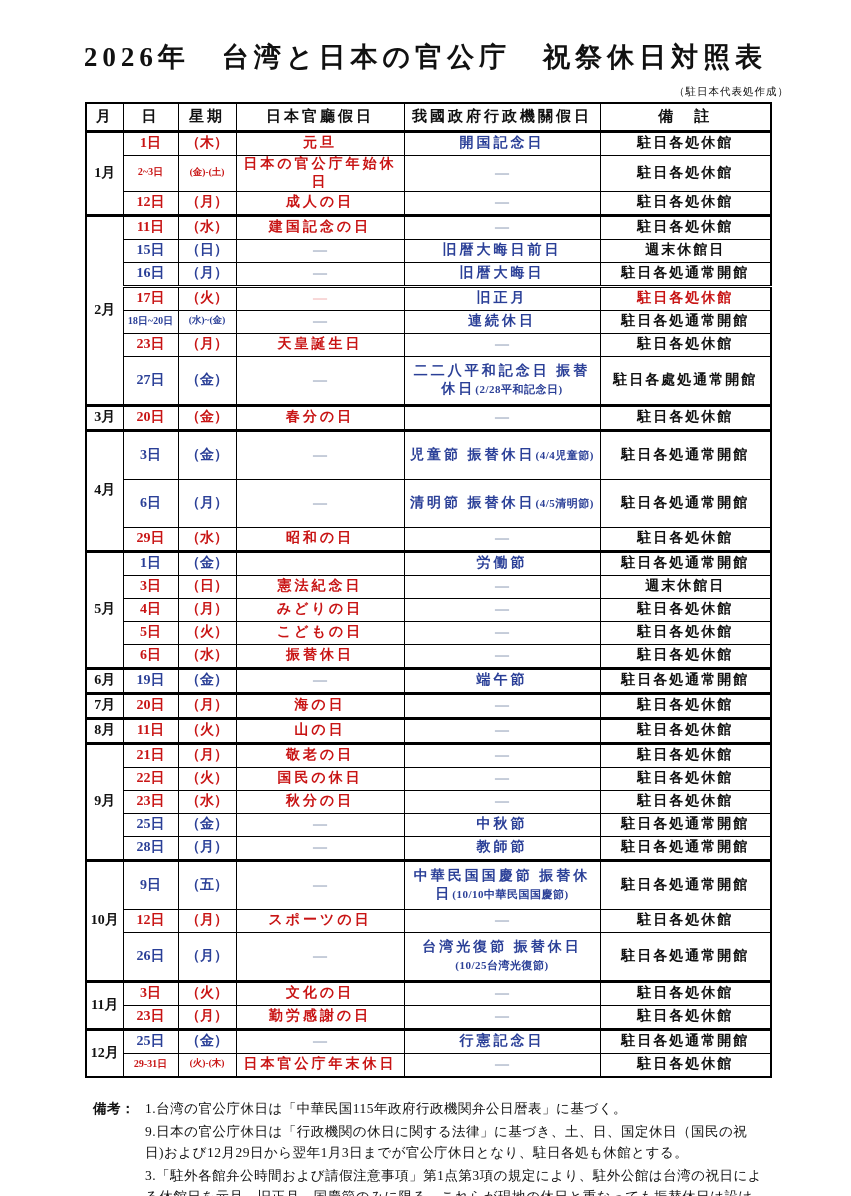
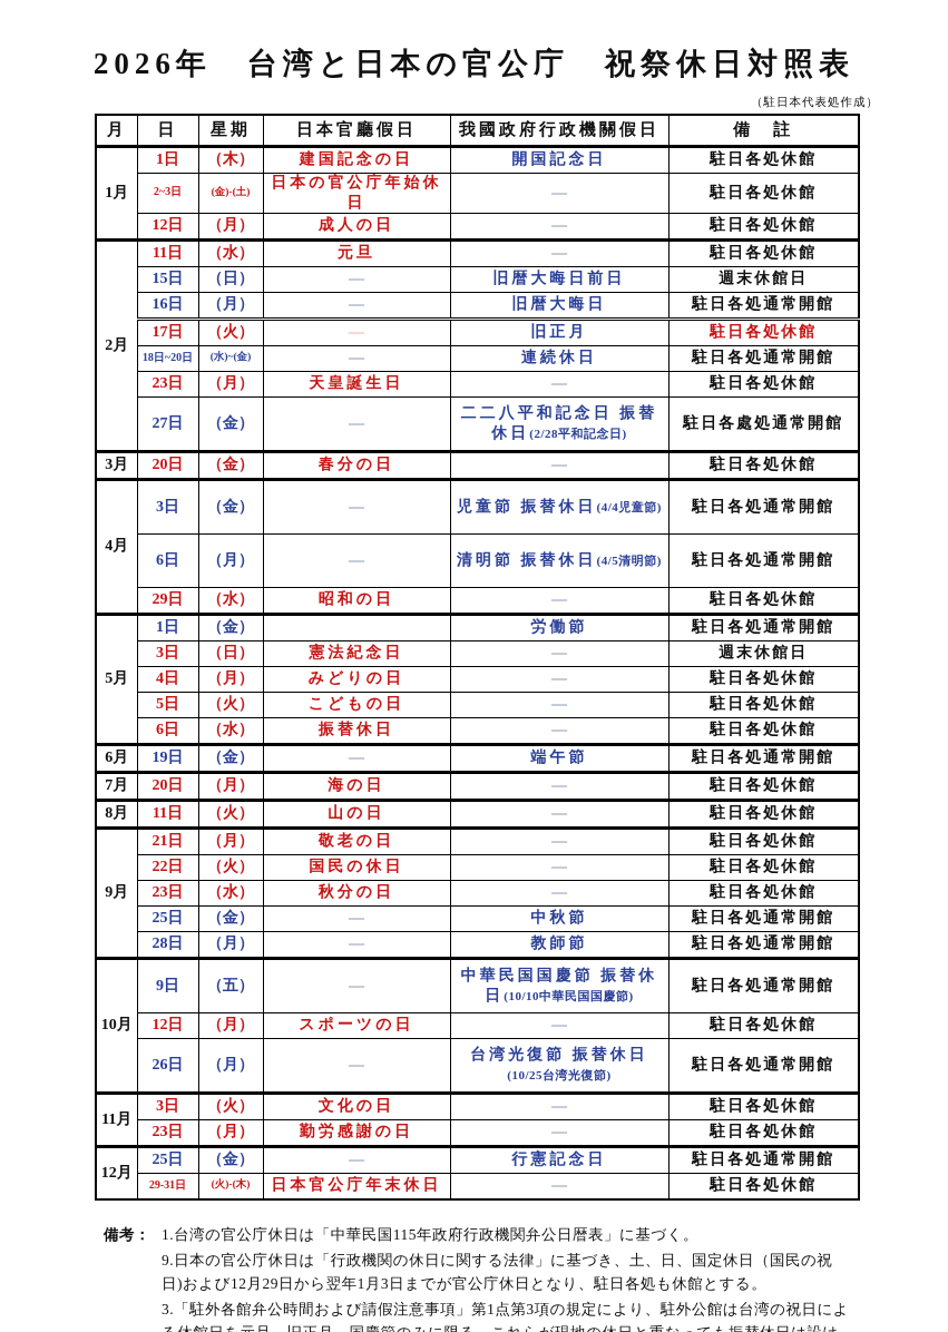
  2026年 台湾と日本の官公庁 祝祭休日対照表
  （駐日本代表処作成）
  月	日	星期	日本官廳假日	我國政府行政機關假日	備 註
- 1月	1日	（木）	元旦	開国記念日	駐日各処休館
+ 1月	1日	（木）	建国記念の日	開国記念日	駐日各処休館
  2~3日	(金)-(土)	日本の官公庁年始休日	—	駐日各処休館
  12日	（月）	成人の日	—	駐日各処休館
- 2月	11日	（水）	建国記念の日	—	駐日各処休館
+ 2月	11日	（水）	元旦	—	駐日各処休館
  15日	（日）	—	旧暦大晦日前日	週末休館日
  16日	（月）	—	旧暦大晦日	駐日各処通常開館
  17日	（火）	—	旧正月	駐日各処休館
  18日~20日	(水)~(金)	—	連続休日	駐日各処通常開館
  23日	（月）	天皇誕生日	—	駐日各処休館
  27日	（金）	—	二二八平和記念日 振替休日(2/28平和記念日)	駐日各處処通常開館
  3月	20日	（金）	春分の日	—	駐日各処休館
  4月	3日	（金）	—	児童節 振替休日(4/4児童節)	駐日各処通常開館
  6日	（月）	—	清明節 振替休日(4/5清明節)	駐日各処通常開館
  29日	（水）	昭和の日	—	駐日各処休館
  5月	1日	（金）		労働節	駐日各処通常開館
  3日	（日）	憲法紀念日	—	週末休館日
  4日	（月）	みどりの日	—	駐日各処休館
  5日	（火）	こどもの日	—	駐日各処休館
  6日	（水）	振替休日	—	駐日各処休館
  6月	19日	（金）	—	端午節	駐日各処通常開館
  7月	20日	（月）	海の日	—	駐日各処休館
  8月	11日	（火）	山の日	—	駐日各処休館
  9月	21日	（月）	敬老の日	—	駐日各処休館
  22日	（火）	国民の休日	—	駐日各処休館
  23日	（水）	秋分の日	—	駐日各処休館
  25日	（金）	—	中秋節	駐日各処通常開館
  28日	（月）	—	教師節	駐日各処通常開館
  10月	9日	（五）	—	中華民国国慶節 振替休日(10/10中華民国国慶節)	駐日各処通常開館
  12日	（月）	スポーツの日	—	駐日各処休館
  26日	（月）	—	台湾光復節 振替休日(10/25台湾光復節)	駐日各処通常開館
  11月	3日	（火）	文化の日	—	駐日各処休館
  23日	（月）	勤労感謝の日	—	駐日各処休館
  12月	25日	（金）	—	行憲記念日	駐日各処通常開館
  29-31日	(火)-(木)	日本官公庁年末休日	—	駐日各処休館
  備考：
  1.台湾の官公庁休日は「中華民国115年政府行政機関弁公日暦表」に基づく。
  9.日本の官公庁休日は「行政機関の休日に関する法律」に基づき、土、日、国定休日（国民の祝日)および12月29日から翌年1月3日までが官公庁休日となり、駐日各処も休館とする。
